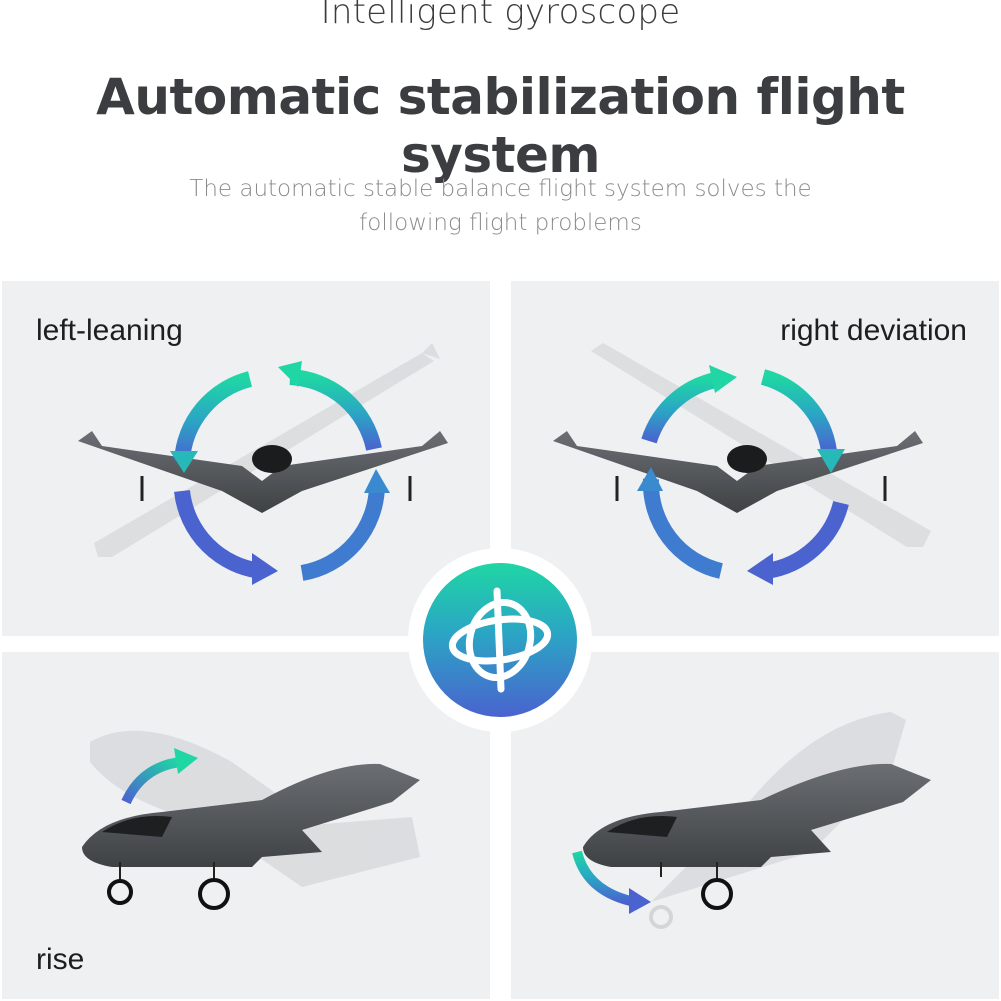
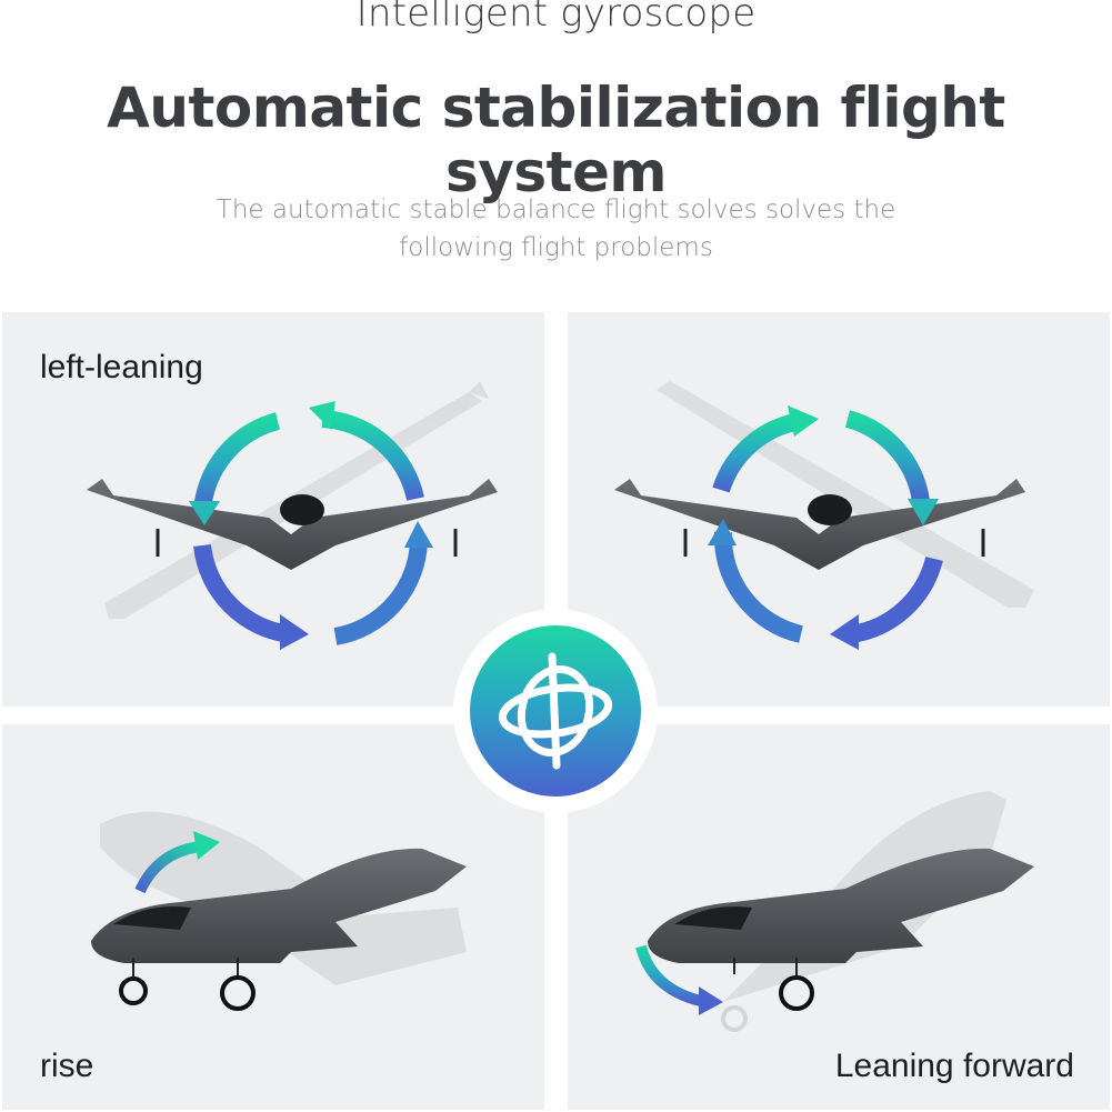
  Intelligent gyroscope
  Automatic stabilization flight system
- The automatic stable balance flight system solves the
+ The automatic stable balance flight solves solves the
  following flight problems
  left-leaning
- right deviation
  rise
+ Leaning forward
